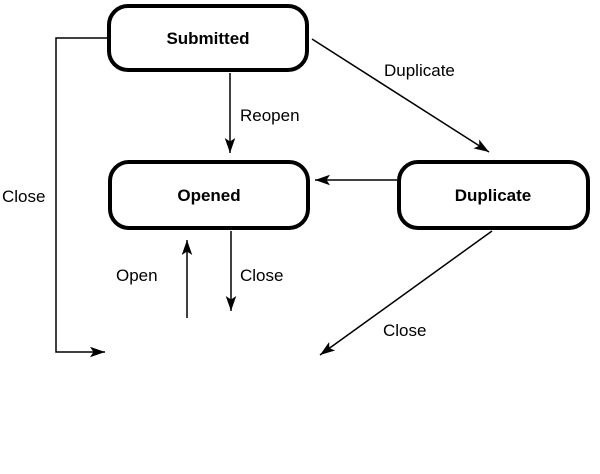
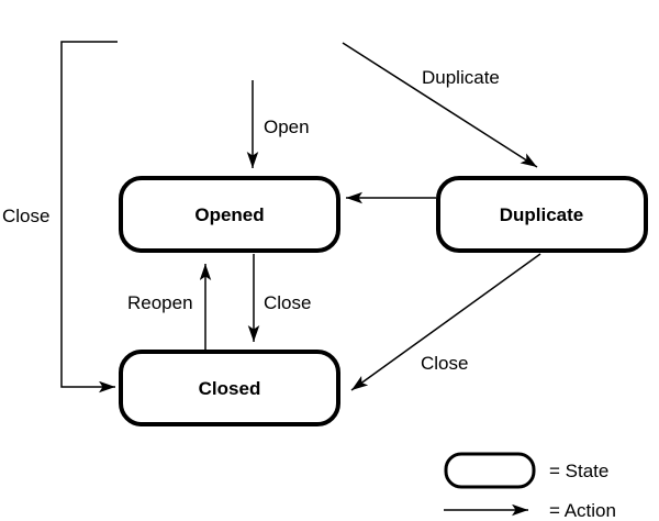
- Reopen
+ Open
  Duplicate
  Close
- Open
+ Reopen
  Close
  Close
- Submitted
  Opened
  Duplicate
+ Closed
+ = State
+ = Action
